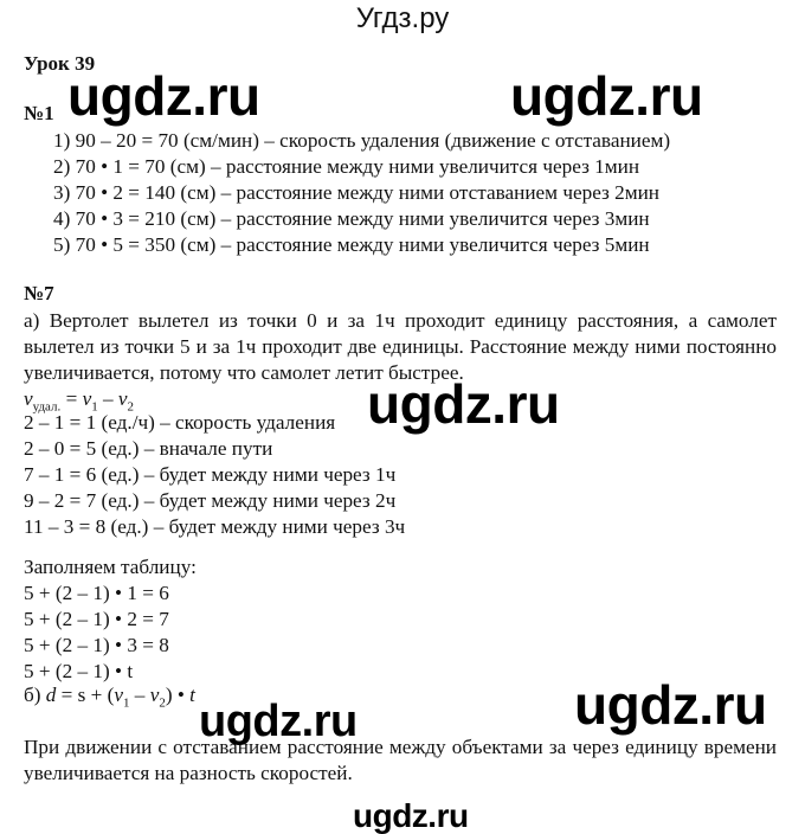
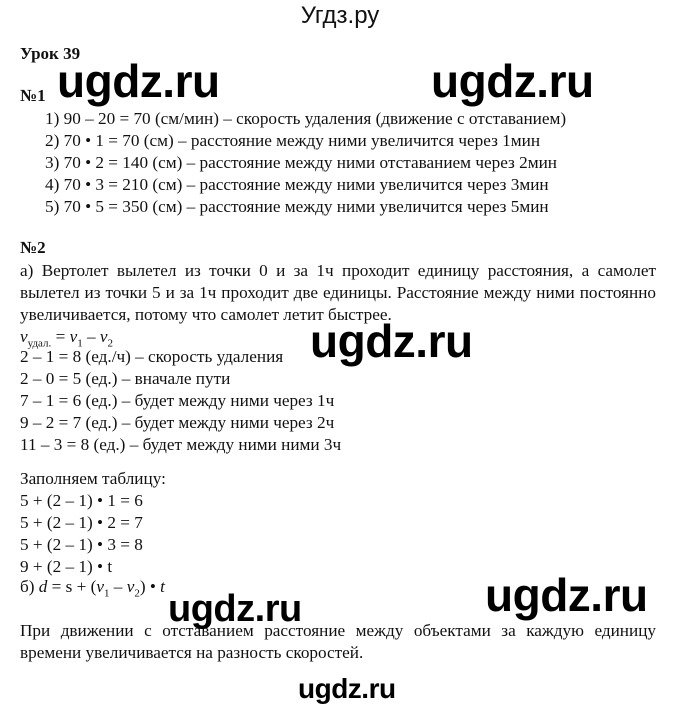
  Угдз.ру
  Урок 39
  №1
  1) 90 – 20 = 70 (см/мин) – скорость удаления (движение с отставанием)
  2) 70 • 1 = 70 (см) – расстояние между ними увеличится через 1мин
  3) 70 • 2 = 140 (см) – расстояние между ними отставанием через 2мин
  4) 70 • 3 = 210 (см) – расстояние между ними увеличится через 3мин
  5) 70 • 5 = 350 (см) – расстояние между ними увеличится через 5мин
- №7
+ №2
  а) Вертолет вылетел из точки 0 и за 1ч проходит единицу расстояния, а самолет вылетел из точки 5 и за 1ч проходит две единицы. Расстояние между ними постоянно увеличивается, потому что самолет летит быстрее.
  vудал. = v1 – v2
- 2 – 1 = 1 (ед./ч) – скорость удаления
+ 2 – 1 = 8 (ед./ч) – скорость удаления
  2 – 0 = 5 (ед.) – вначале пути
  7 – 1 = 6 (ед.) – будет между ними через 1ч
  9 – 2 = 7 (ед.) – будет между ними через 2ч
- 11 – 3 = 8 (ед.) – будет между ними через 3ч
+ 11 – 3 = 8 (ед.) – будет между ними ними 3ч
  Заполняем таблицу:
  5 + (2 – 1) • 1 = 6
  5 + (2 – 1) • 2 = 7
  5 + (2 – 1) • 3 = 8
- 5 + (2 – 1) • t
+ 9 + (2 – 1) • t
  б) d = s + (v1 – v2) • t
- При движении с отставанием расстояние между объектами за через единицу времени увеличивается на разность скоростей.
+ При движении с отставанием расстояние между объектами за каждую единицу времени увеличивается на разность скоростей.
  ugdz.ru
  ugdz.ru
  ugdz.ru
  ugdz.ru
  ugdz.ru
  ugdz.ru
